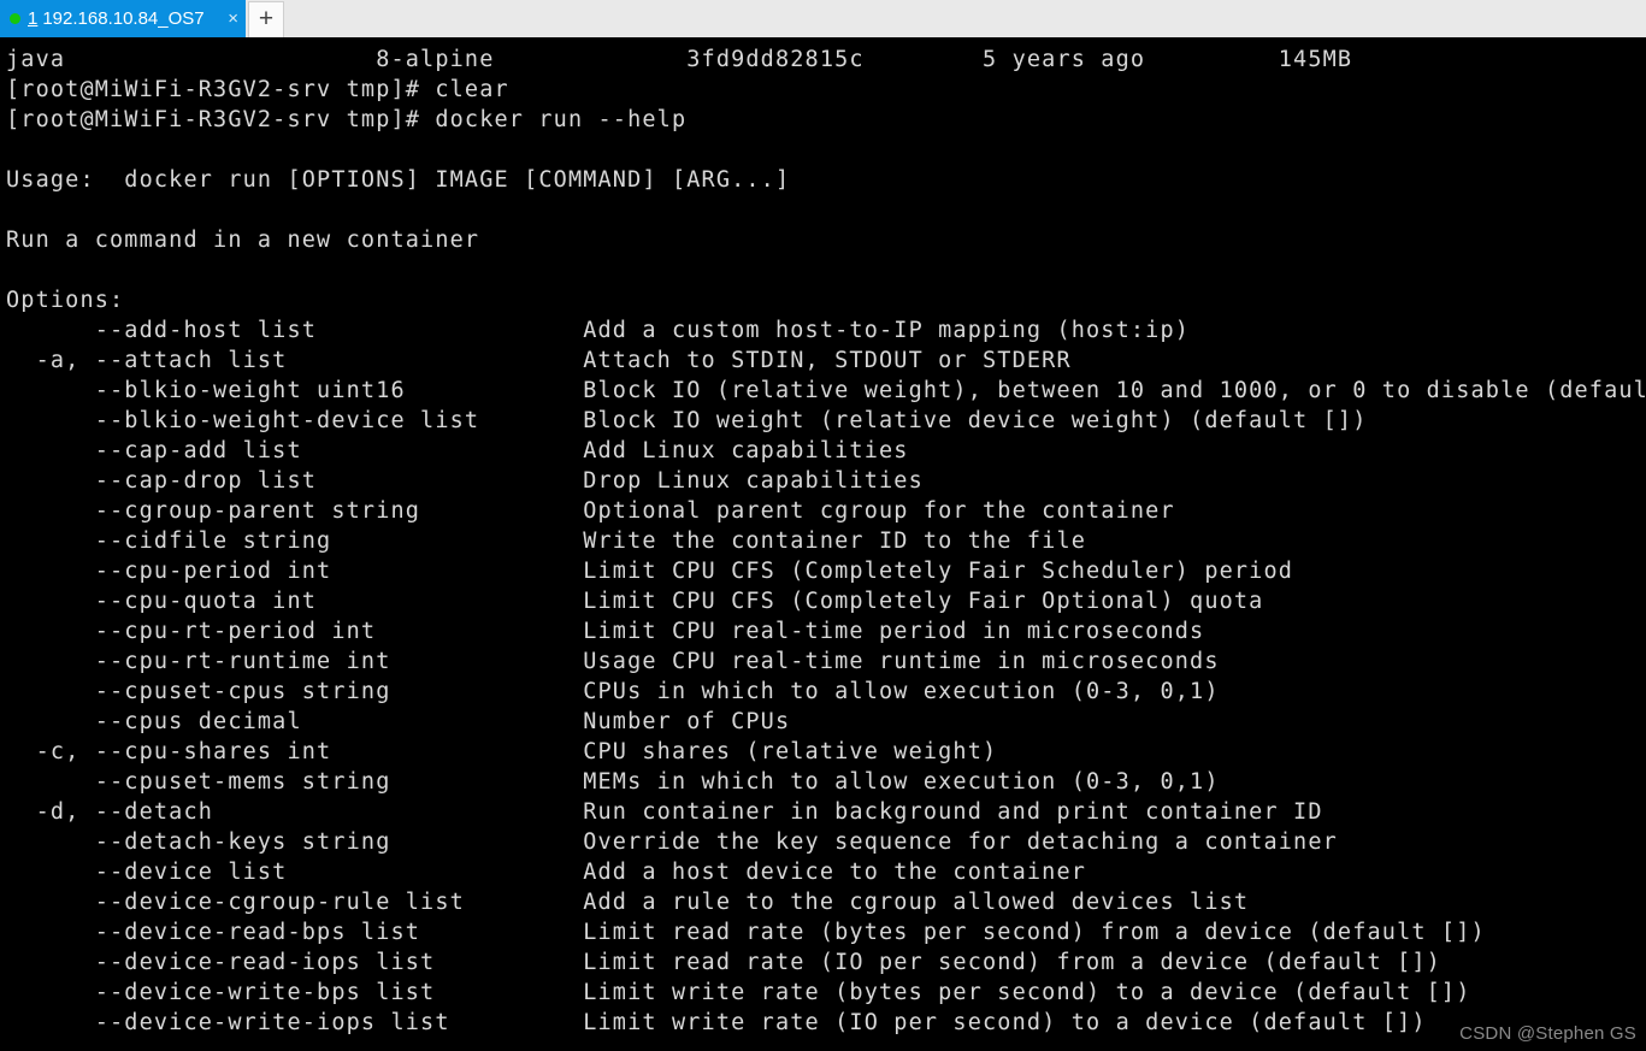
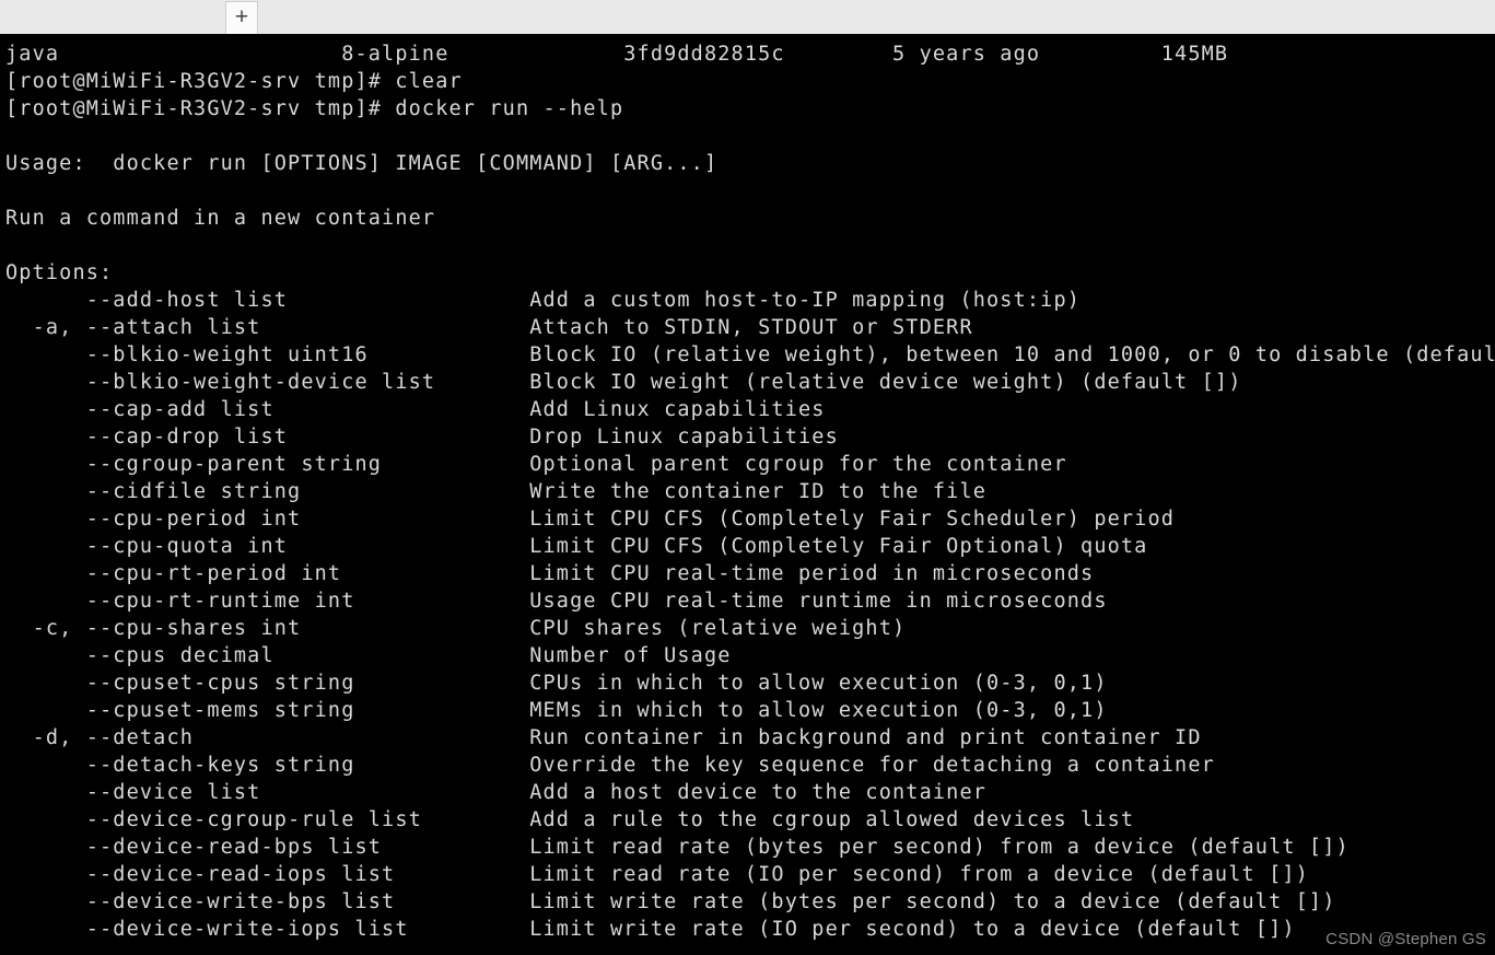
- 1
- 192.168.10.84_OS7
- ×
  +
  java 8-alpine 3fd9dd82815c 5 years ago 145MB
  [root@MiWiFi-R3GV2-srv tmp]# clear
  [root@MiWiFi-R3GV2-srv tmp]# docker run --help
  Usage: docker run [OPTIONS] IMAGE [COMMAND] [ARG...]
  Run a command in a new container
  Options:
  --add-host list Add a custom host-to-IP mapping (host:ip)
  -a, --attach list Attach to STDIN, STDOUT or STDERR
  --blkio-weight uint16 Block IO (relative weight), between 10 and 1000, or 0 to disable (defaul
  --blkio-weight-device list Block IO weight (relative device weight) (default [])
  --cap-add list Add Linux capabilities
  --cap-drop list Drop Linux capabilities
  --cgroup-parent string Optional parent cgroup for the container
  --cidfile string Write the container ID to the file
  --cpu-period int Limit CPU CFS (Completely Fair Scheduler) period
  --cpu-quota int Limit CPU CFS (Completely Fair Optional) quota
  --cpu-rt-period int Limit CPU real-time period in microseconds
  --cpu-rt-runtime int Usage CPU real-time runtime in microseconds
- --cpuset-cpus string CPUs in which to allow execution (0-3, 0,1)
+ -c, --cpu-shares int CPU shares (relative weight)
- --cpus decimal Number of CPUs
+ --cpus decimal Number of Usage
- -c, --cpu-shares int CPU shares (relative weight)
+ --cpuset-cpus string CPUs in which to allow execution (0-3, 0,1)
  --cpuset-mems string MEMs in which to allow execution (0-3, 0,1)
  -d, --detach Run container in background and print container ID
  --detach-keys string Override the key sequence for detaching a container
  --device list Add a host device to the container
  --device-cgroup-rule list Add a rule to the cgroup allowed devices list
  --device-read-bps list Limit read rate (bytes per second) from a device (default [])
  --device-read-iops list Limit read rate (IO per second) from a device (default [])
  --device-write-bps list Limit write rate (bytes per second) to a device (default [])
  --device-write-iops list Limit write rate (IO per second) to a device (default [])
  CSDN @Stephen GS
